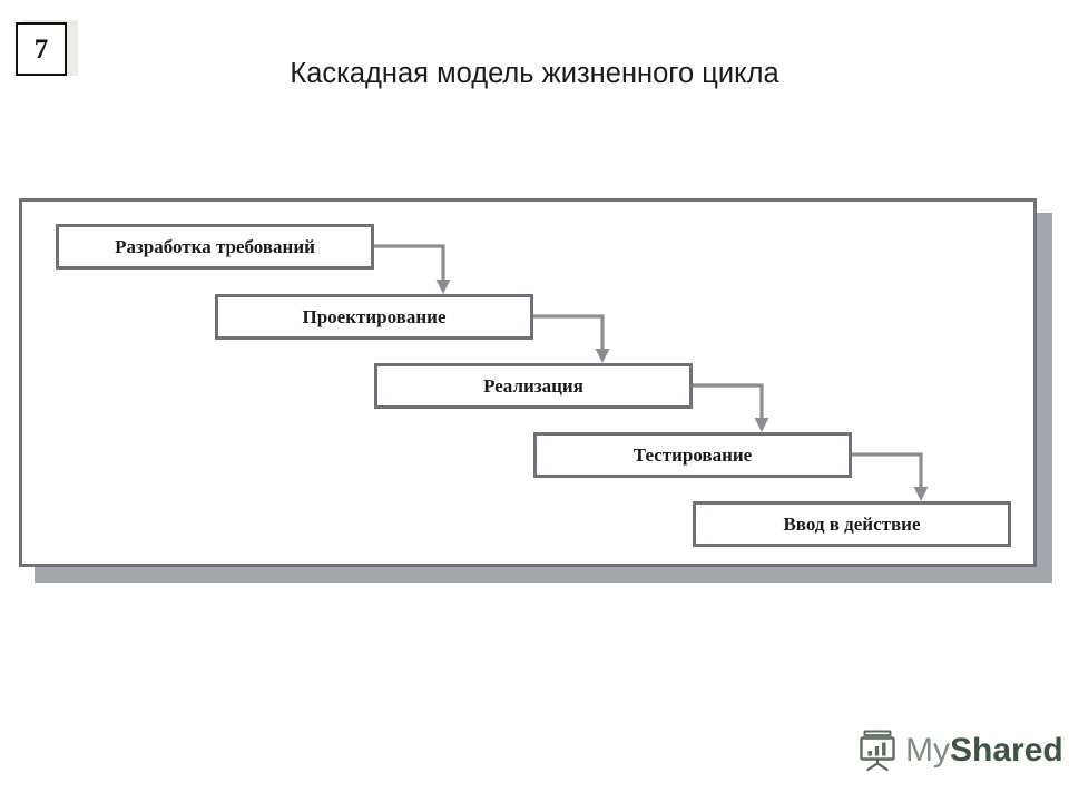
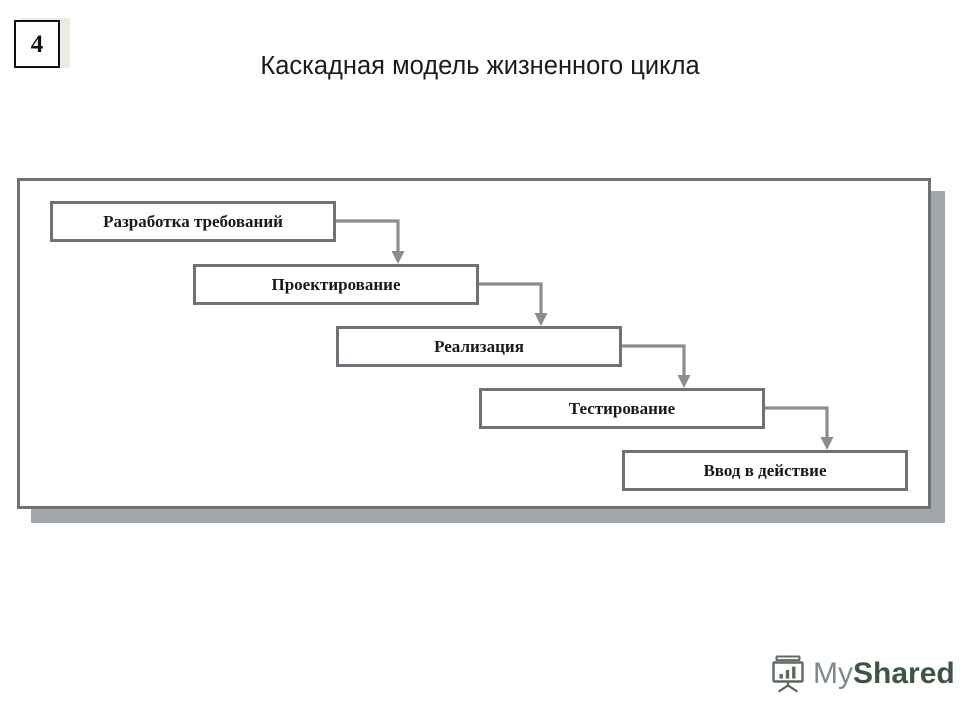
- 7
+ 4
  Каскадная модель жизненного цикла
  Разработка требований
  Проектирование
  Реализация
  Тестирование
  Ввод в действие
  MyShared
